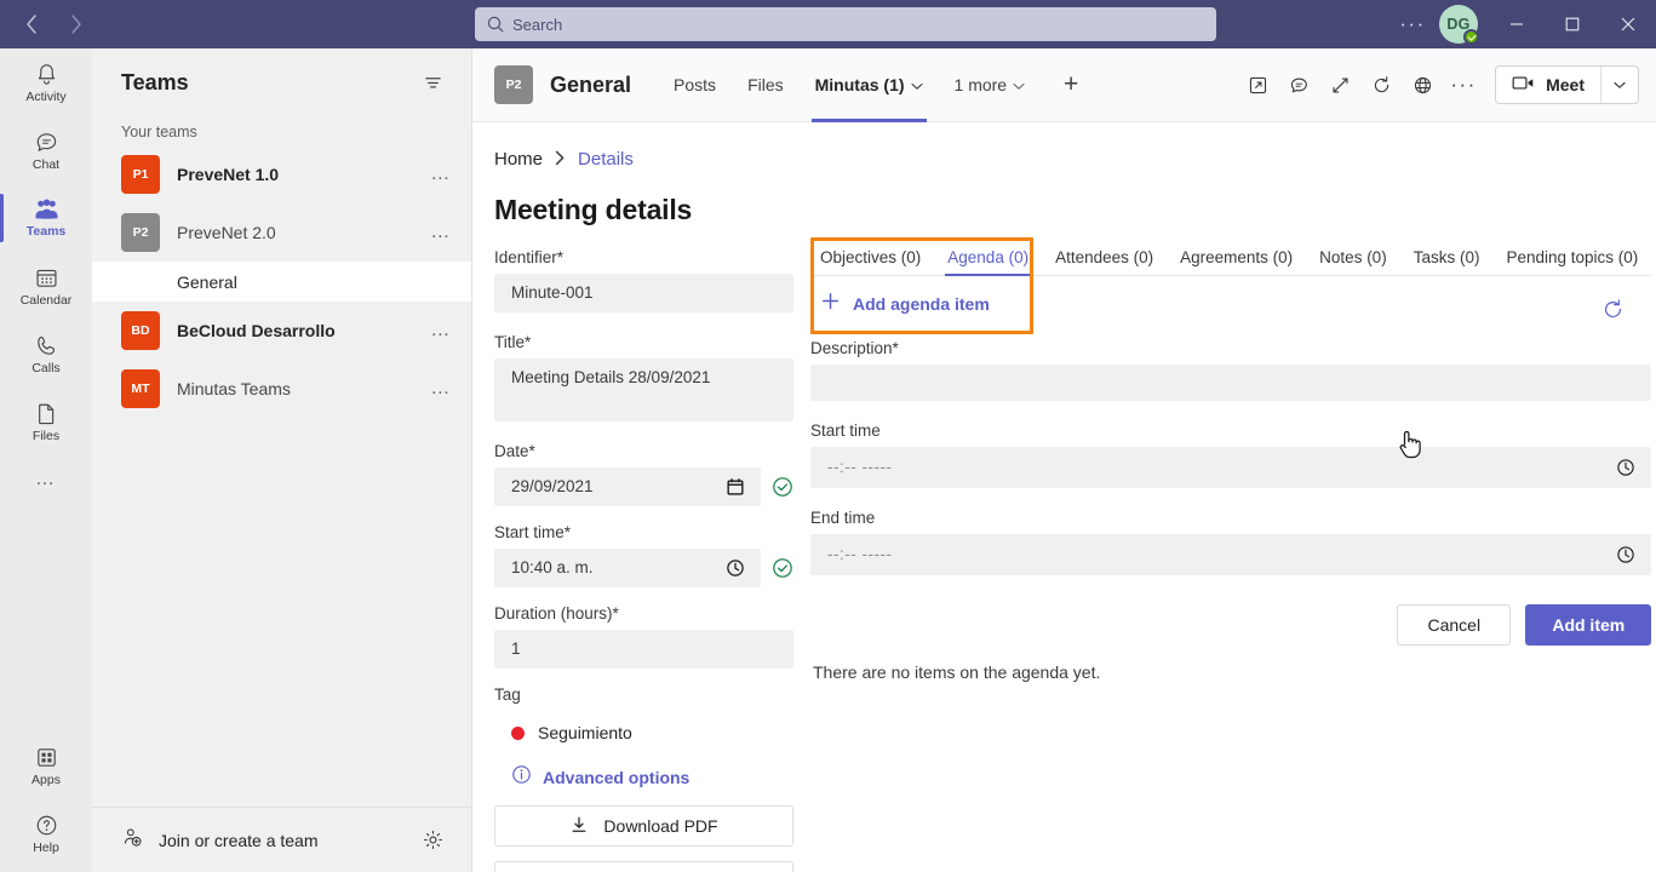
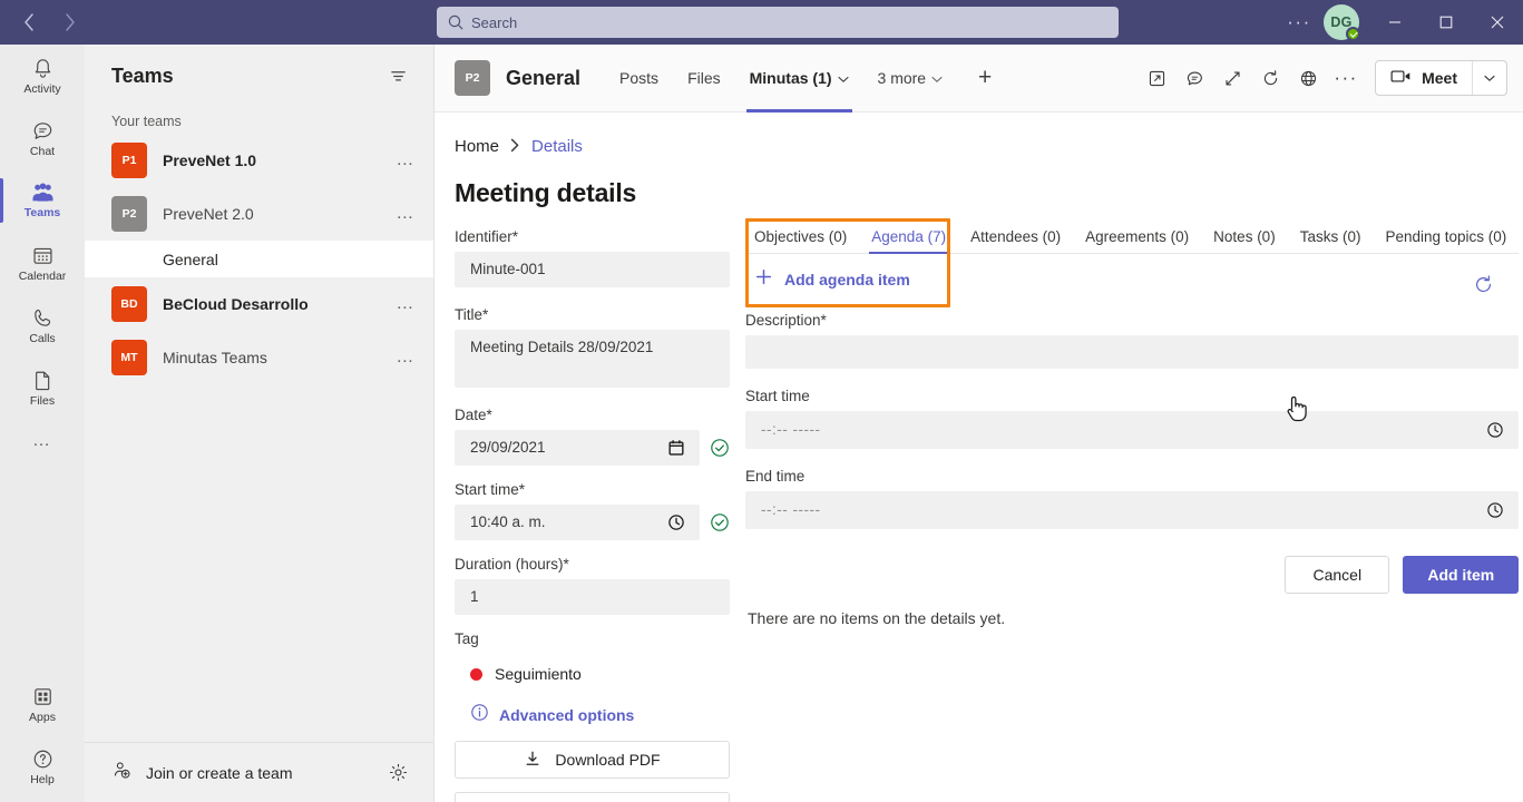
  Search
  ···
  DG
  Activity
  Chat
  Teams
  Calendar
  Calls
  Files
  …
  Apps
  Help
  Teams
  Your teams
  P1
  PreveNet 1.0
  …
  P2
  PreveNet 2.0
  …
  General
  BD
  BeCloud Desarrollo
  …
  MT
  Minutas Teams
  …
  Join or create a team
  P2
  General
  Posts
  Files
  Minutas (1)
- 1 more
+ 3 more
  +
  ···
  Meet
  Home
  Details
  Meeting details
  Identifier*
  Minute-001
  Title*
  Meeting Details 28/09/2021
  Date*
  29/09/2021
  Start time*
  10:40 a. m.
  Duration (hours)*
  1
  Tag
  Seguimiento
  Advanced options
  Download PDF
  Objectives (0)
- Agenda (0)
+ Agenda (7)
  Attendees (0)
  Agreements (0)
  Notes (0)
  Tasks (0)
  Pending topics (0)
  Add agenda item
  Description*
  Start time
  --:-- -----
  End time
  --:-- -----
  Cancel
  Add item
- There are no items on the agenda yet.
+ There are no items on the details yet.
